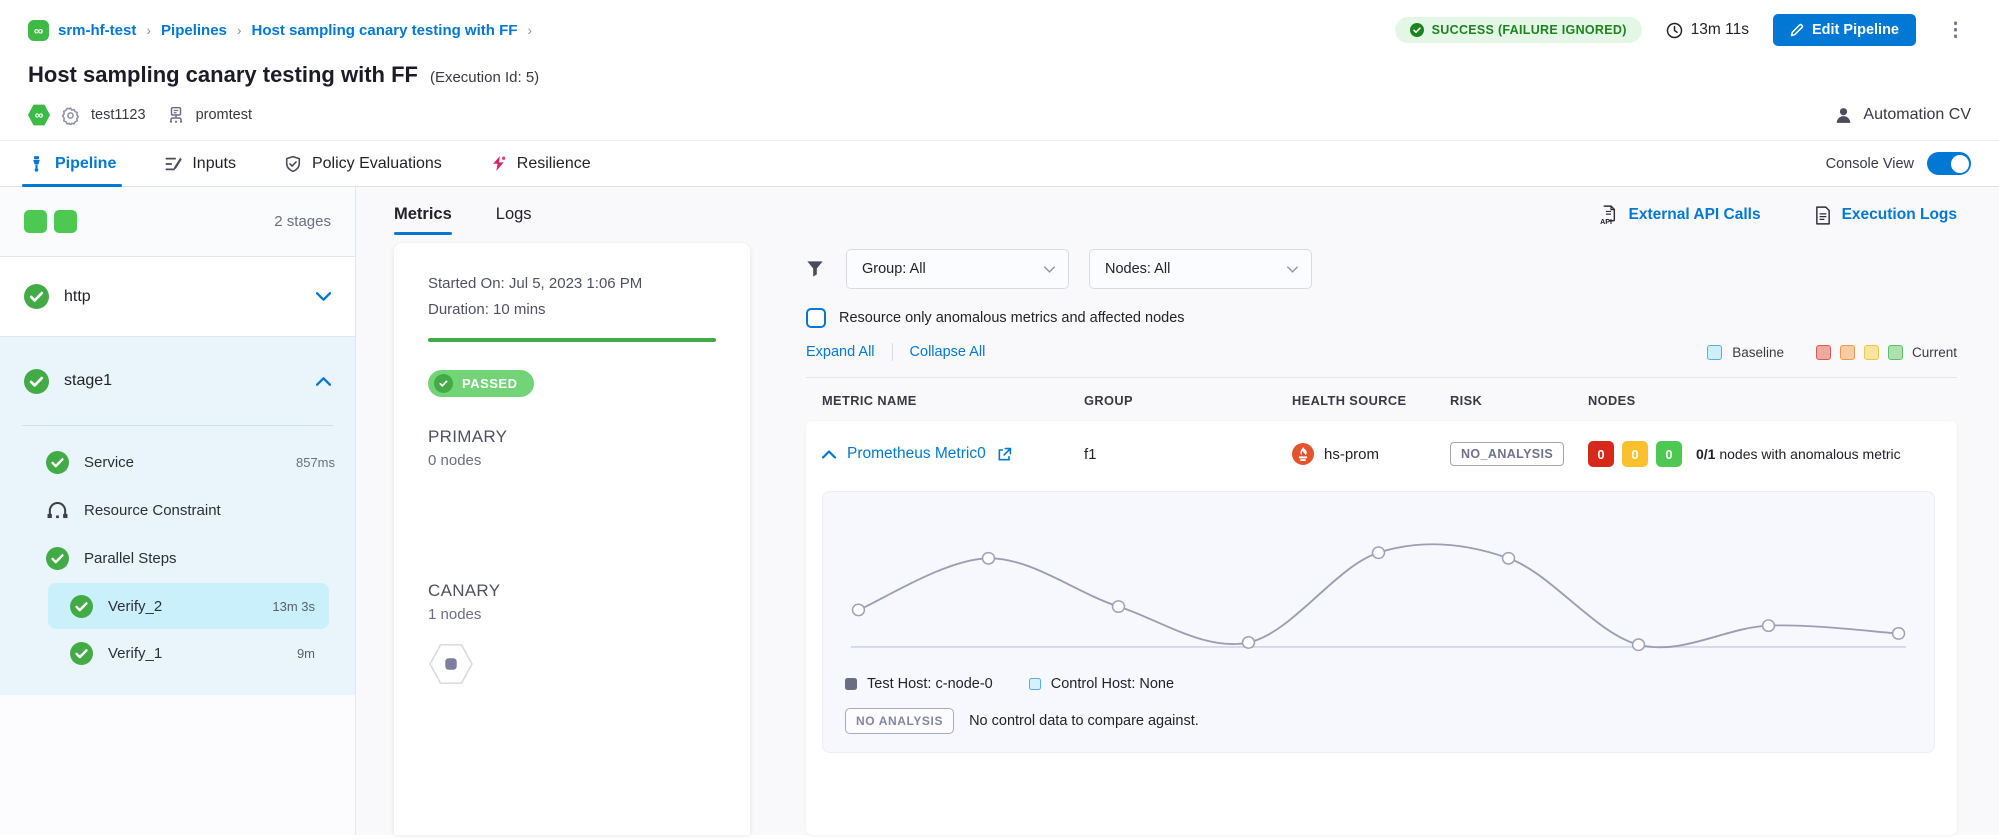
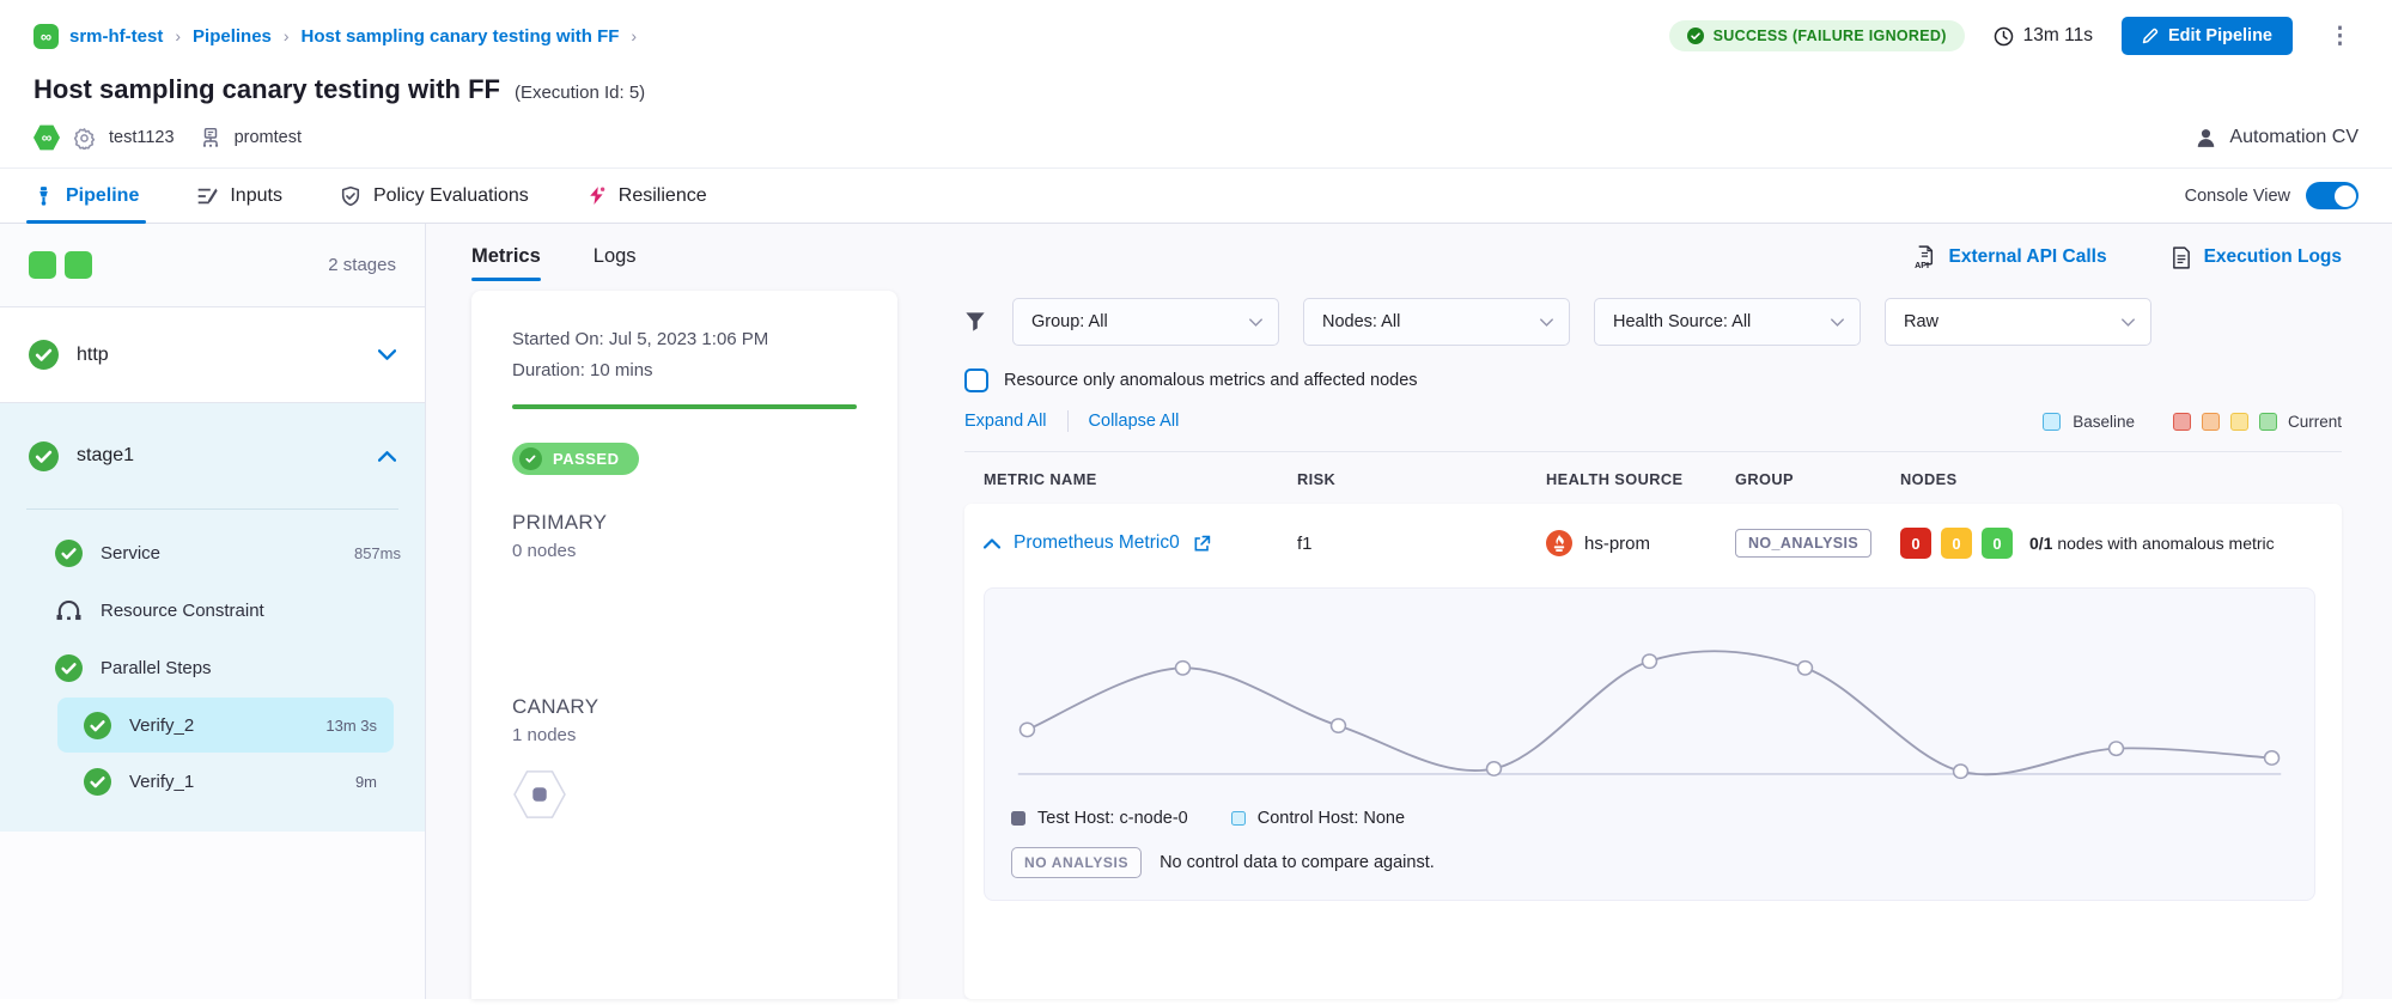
  ∞
  srm-hf-test
  ›
  Pipelines
  ›
  Host sampling canary testing with FF
  ›
  SUCCESS (FAILURE IGNORED)
  13m 11s
  Edit Pipeline
  ⋮
  Host sampling canary testing with FF
  (Execution Id: 5)
  ∞
  test1123
  promtest
  Automation CV
  Pipeline
  Inputs
  Policy Evaluations
  Resilience
  Console View
  2 stages
  http
  stage1
  Service
  857ms
  Resource Constraint
  Parallel Steps
  Verify_2
  13m 3s
  Verify_1
  9m
  Metrics
  Logs
  Started On: Jul 5, 2023 1:06 PM
  Duration: 10 mins
  PASSED
  PRIMARY
  0 nodes
  CANARY
  1 nodes
  API
  External API Calls
  Execution Logs
  Group: All
  Nodes: All
+ Health Source: All
+ Raw
  Resource only anomalous metrics and affected nodes
  Expand All
  Collapse All
  Baseline
  Current
  METRIC NAME
- GROUP
+ RISK
  HEALTH SOURCE
- RISK
+ GROUP
  NODES
  Prometheus Metric0
  f1
  hs-prom
  NO_ANALYSIS
  0
  0
  0
  0/1 nodes with anomalous metric
  Test Host: c-node-0
  Control Host: None
  NO ANALYSIS
  No control data to compare against.
